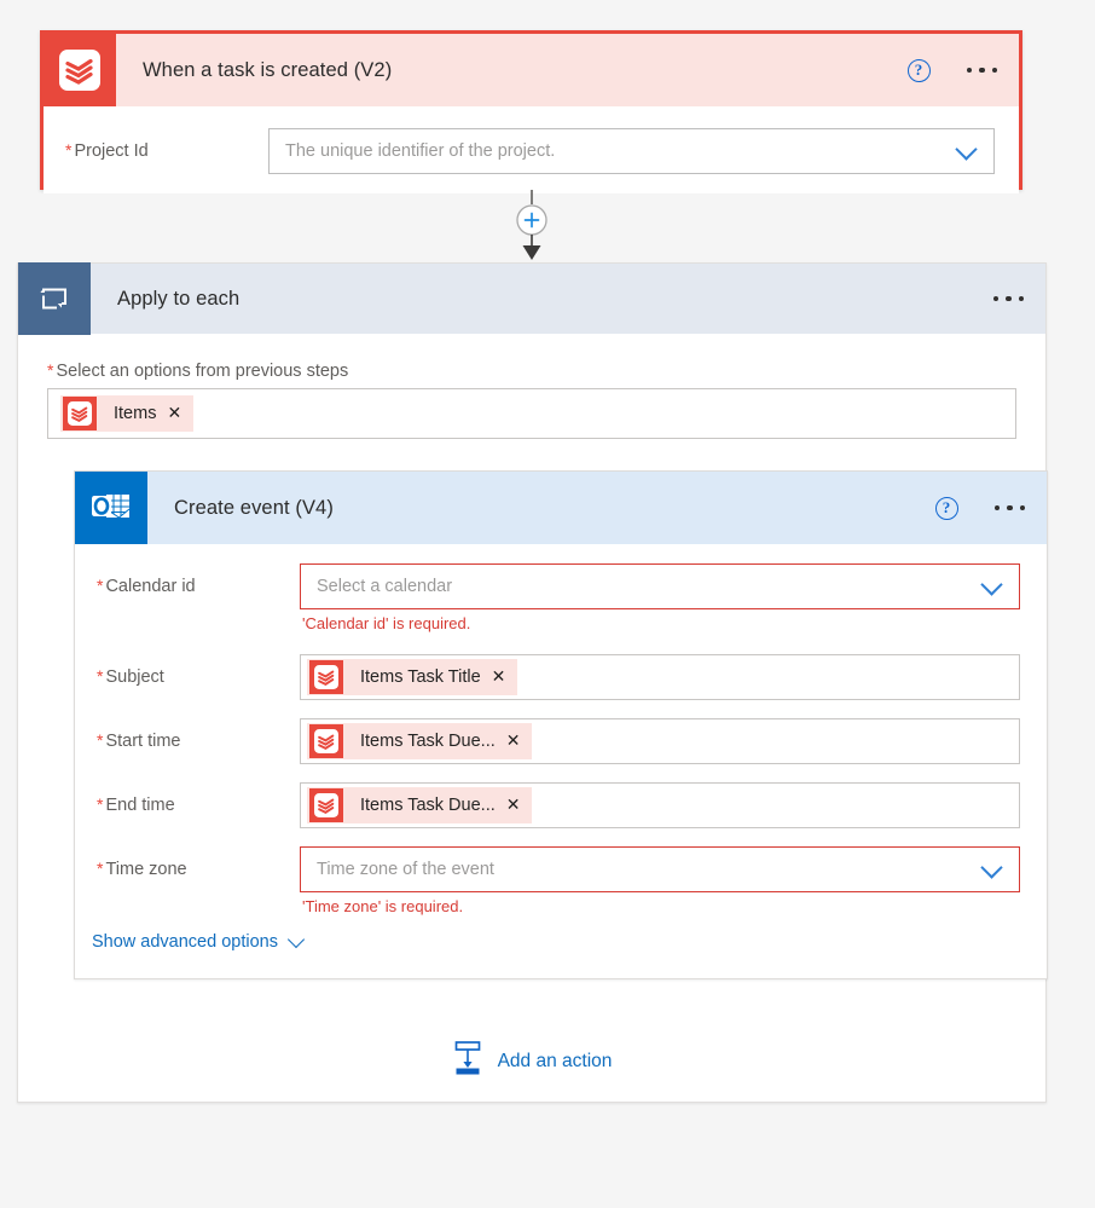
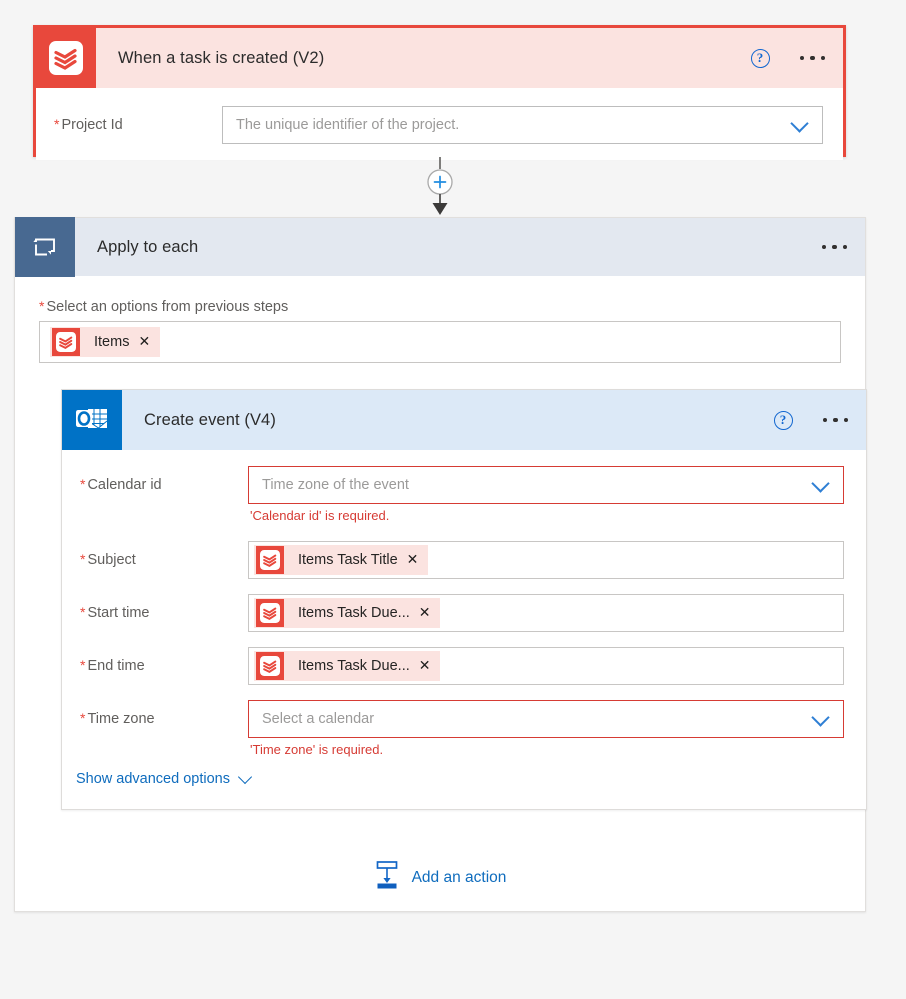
  When a task is created (V2)
  ?
  * Project Id
  The unique identifier of the project.
  Apply to each
  * Select an options from previous steps
  Items
  ✕
  Create event (V4)
  ?
  * Calendar id
- Select a calendar
+ Time zone of the event
  'Calendar id' is required.
  * Subject
  Items Task Title
  ✕
  * Start time
  Items Task Due...
  ✕
  * End time
  Items Task Due...
  ✕
  * Time zone
- Time zone of the event
+ Select a calendar
  'Time zone' is required.
  Show advanced options
  Add an action
